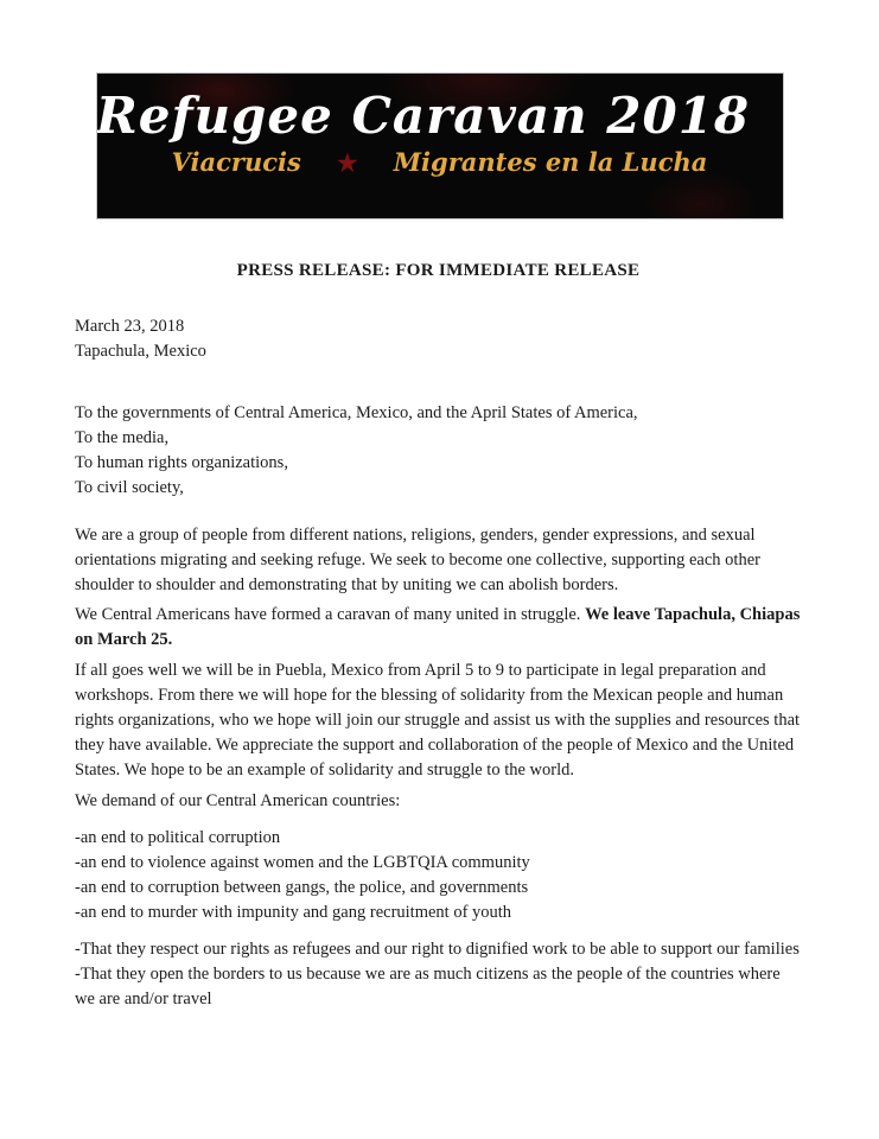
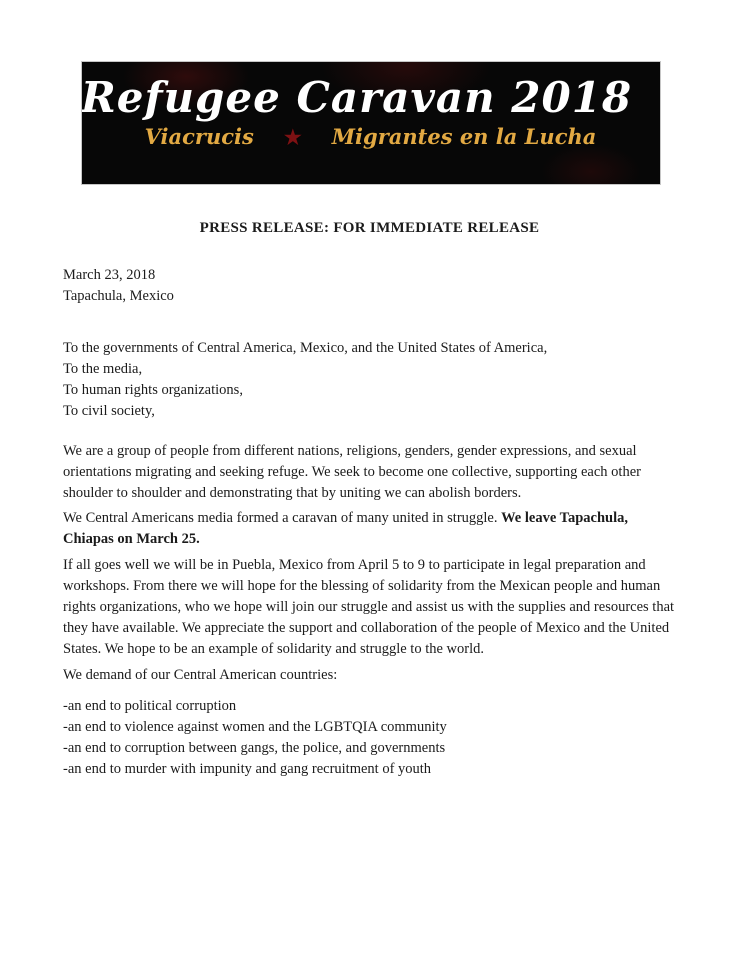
  Refugee Caravan 2018
  Viacrucis
  ★
  Migrantes en la Lucha
  PRESS RELEASE: FOR IMMEDIATE RELEASE
  March 23, 2018
  Tapachula, Mexico
- To the governments of Central America, Mexico, and the April States of America,
+ To the governments of Central America, Mexico, and the United States of America,
  To the media,
  To human rights organizations,
  To civil society,
  We are a group of people from different nations, religions, genders, gender expressions, and sexual orientations migrating and seeking refuge. We seek to become one collective, supporting each other shoulder to shoulder and demonstrating that by uniting we can abolish borders.
- We Central Americans have formed a caravan of many united in struggle. We leave Tapachula, Chiapas on March 25.
+ We Central Americans media formed a caravan of many united in struggle. We leave Tapachula, Chiapas on March 25.
  If all goes well we will be in Puebla, Mexico from April 5 to 9 to participate in legal preparation and workshops. From there we will hope for the blessing of solidarity from the Mexican people and human rights organizations, who we hope will join our struggle and assist us with the supplies and resources that they have available. We appreciate the support and collaboration of the people of Mexico and the United States. We hope to be an example of solidarity and struggle to the world.
  We demand of our Central American countries:
  -an end to political corruption
  -an end to violence against women and the LGBTQIA community
  -an end to corruption between gangs, the police, and governments
  -an end to murder with impunity and gang recruitment of youth
- -That they respect our rights as refugees and our right to dignified work to be able to support our families
- -That they open the borders to us because we are as much citizens as the people of the countries where we are and/or travel
